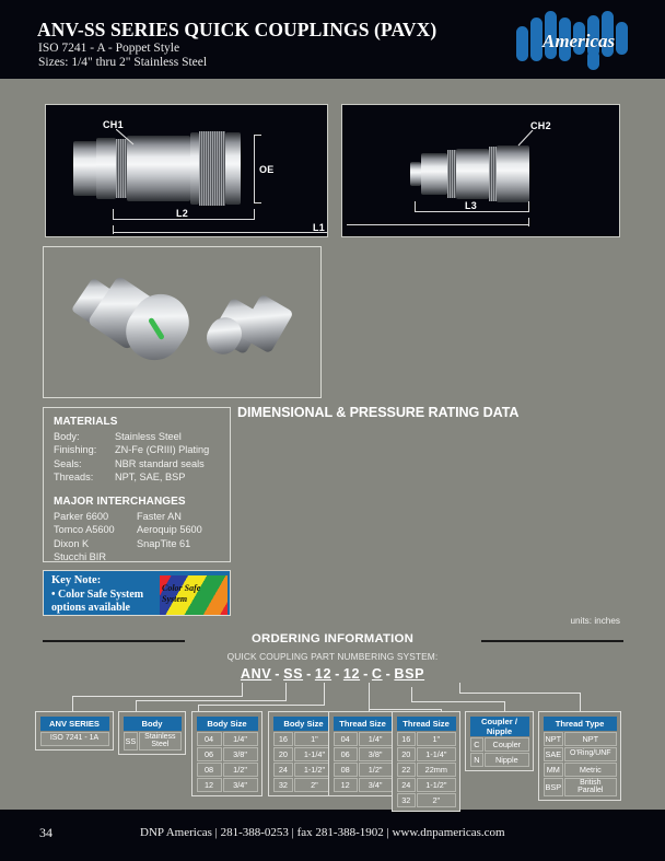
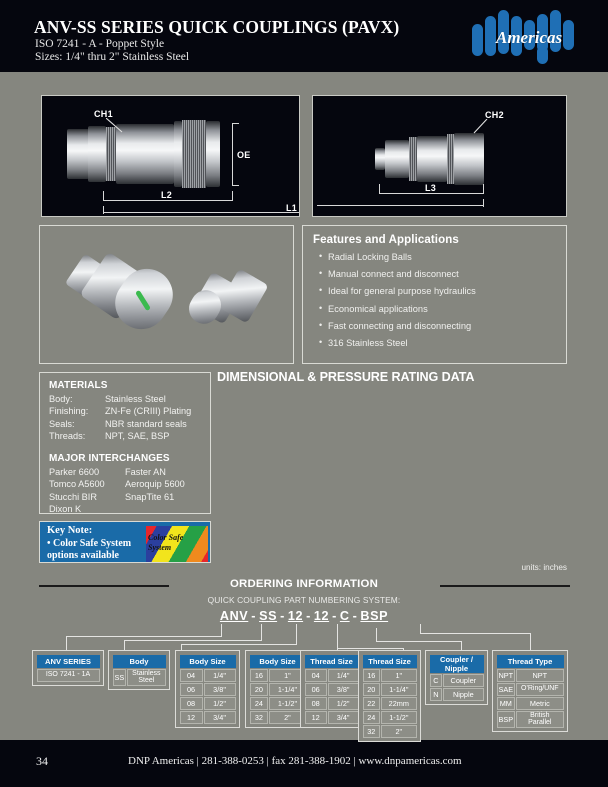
  ANV-SS SERIES QUICK COUPLINGS (PAVX)
  ISO 7241 - A - Poppet Style
  Sizes: 1/4" thru 2" Stainless Steel
  Americas
  CH1
  OE
  L2
  CH2
  L3
  L1
+ Features and Applications
+ Radial Locking Balls
+ Manual connect and disconnect
+ Ideal for general purpose hydraulics
+ Economical applications
+ Fast connecting and disconnecting
+ 316 Stainless Steel
  MATERIALS
  Body:
  Stainless Steel
  Finishing:
  ZN-Fe (CRIII) Plating
  Seals:
  NBR standard seals
  Threads:
  NPT, SAE, BSP
  MAJOR INTERCHANGES
  Parker 6600
  Faster AN
  Tomco A5600
  Aeroquip 5600
- Dixon K
+ Stucchi BIR
  SnapTite 61
- Stucchi BIR
+ Dixon K
  Key Note:
  • Color Safe System
  options available
  Color Safe
  System
  DIMENSIONAL & PRESSURE RATING DATA
  units: inches
  ORDERING INFORMATION
  QUICK COUPLING PART NUMBERING SYSTEM:
  ANV - SS - 12 - 12 - C - BSP
  34
  DNP Americas | 281-388-0253 | fax 281-388-1902 | www.dnpamericas.com
  ANV SERIES
  Body
  Body Size
  04	1/4"
  06	3/8"
  08	1/2"
  12	3/4"
  Body Size
  16	1"
  20	1-1/4"
  24	1-1/2"
  32	2"
  Thread Size
  04	1/4"
  06	3/8"
  08	1/2"
  12	3/4"
  Thread Size
  16	1"
  20	1-1/4"
  22	22mm
  24	1-1/2"
  32	2"
  Coupler / Nipple
  C	Coupler
  N	Nipple
  Thread Type
  NPT	NPT
  MM	Metric
